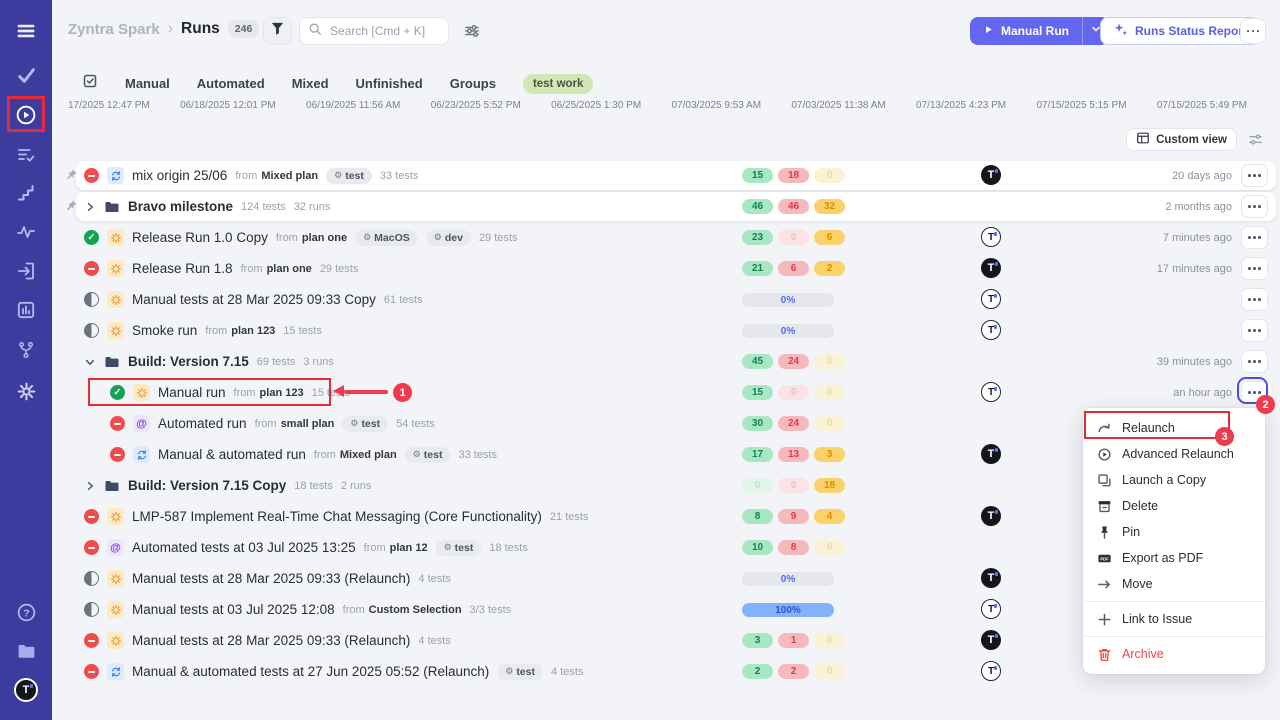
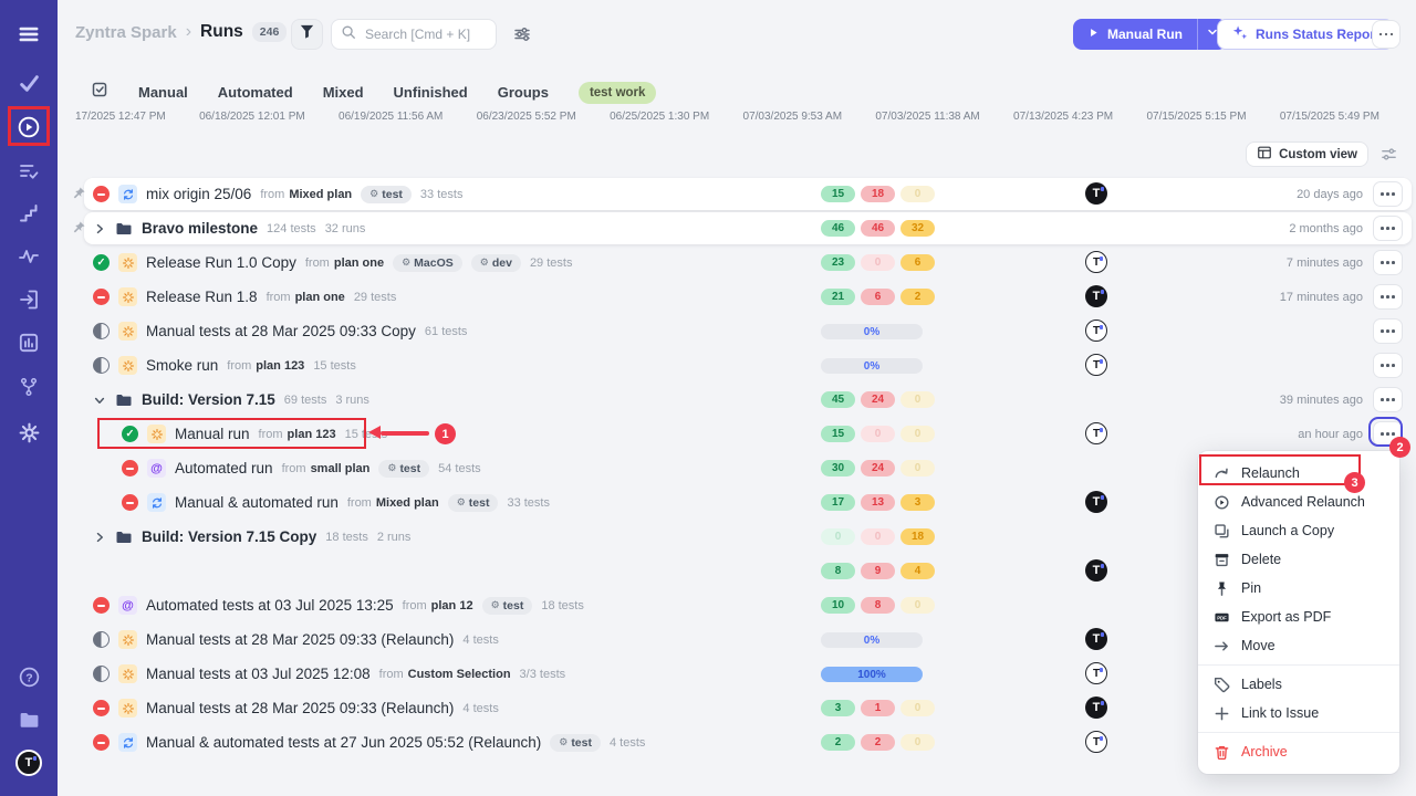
  ?
  T
  Zyntra Spark
  ›
  Runs
  246
  Search [Cmd + K]
  Manual Run
  Runs Status Repo
  Manual
  Automated
  Mixed
  Unfinished
  Groups
  test work
  17/2025 12:47 PM
  06/18/2025 12:01 PM
  06/19/2025 11:56 AM
  06/23/2025 5:52 PM
  06/25/2025 1:30 PM
  07/03/2025 9:53 AM
  07/03/2025 11:38 AM
  07/13/2025 4:23 PM
  07/15/2025 5:15 PM
  07/15/2025 5:49 PM
  Custom view
  mix origin 25/06
  from
  Mixed plan
  ⚙
  test
  33 tests
  15
  18
  0
  T
  20 days ago
  Bravo milestone
  124 tests
  32 runs
  46
  46
  32
  2 months ago
  ✓
  Release Run 1.0 Copy
  from
  plan one
  ⚙
  MacOS
  ⚙
  dev
  29 tests
  23
  0
  6
  T
  7 minutes ago
  Release Run 1.8
  from
  plan one
  29 tests
  21
  6
  2
  T
  17 minutes ago
  Manual tests at 28 Mar 2025 09:33 Copy
  61 tests
  0%
  T
  Smoke run
  from
  plan 123
  15 tests
  0%
  T
  Build: Version 7.15
  69 tests
  3 runs
  45
  24
  0
  39 minutes ago
  ✓
  Manual run
  from
  plan 123
  15 test
  15
  0
  0
  T
  an hour ago
  @
  Automated run
  from
  small plan
  ⚙
  test
  54 tests
  30
  24
  0
  Manual & automated run
  from
  Mixed plan
  ⚙
  test
  33 tests
  17
  13
  3
  T
  Build: Version 7.15 Copy
  18 tests
  2 runs
  0
  0
  18
- LMP-587 Implement Real-Time Chat Messaging (Core Functionality)
- 21 tests
  8
  9
  4
  T
  @
  Automated tests at 03 Jul 2025 13:25
  from
  plan 12
  ⚙
  test
  18 tests
  10
  8
  0
  Manual tests at 28 Mar 2025 09:33 (Relaunch)
  4 tests
  0%
  T
  Manual tests at 03 Jul 2025 12:08
  from
  Custom Selection
  3/3 tests
  100%
  T
  Manual tests at 28 Mar 2025 09:33 (Relaunch)
  4 tests
  3
  1
  0
  T
  Manual & automated tests at 27 Jun 2025 05:52 (Relaunch)
  ⚙
  test
  4 tests
  2
  2
  0
  T
  Relaunch
  Advanced Relaunch
  Launch a Copy
  Delete
  Pin
  Export as PDF
  Move
+ Labels
  Link to Issue
  Archive
  1
  2
  3
